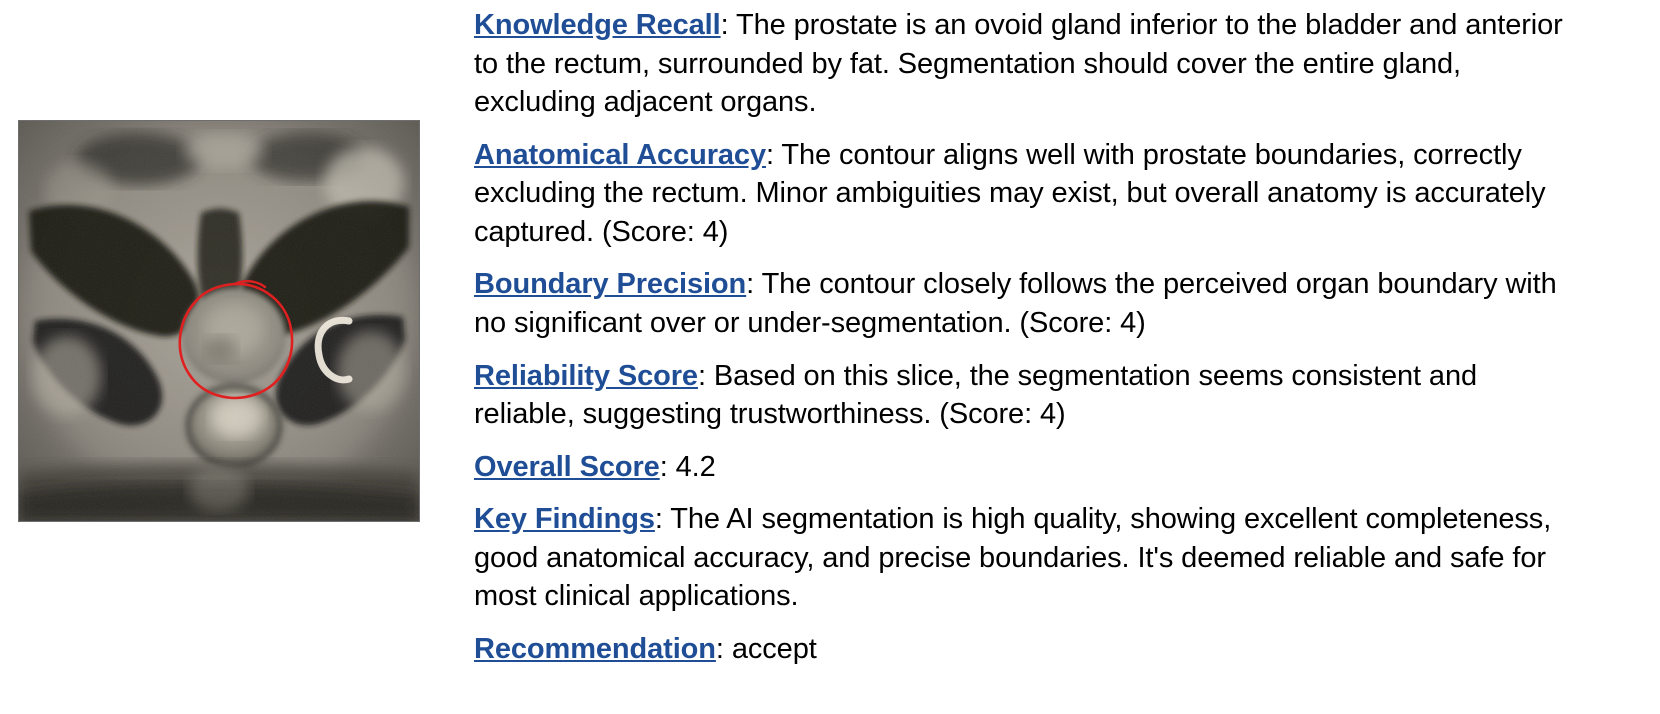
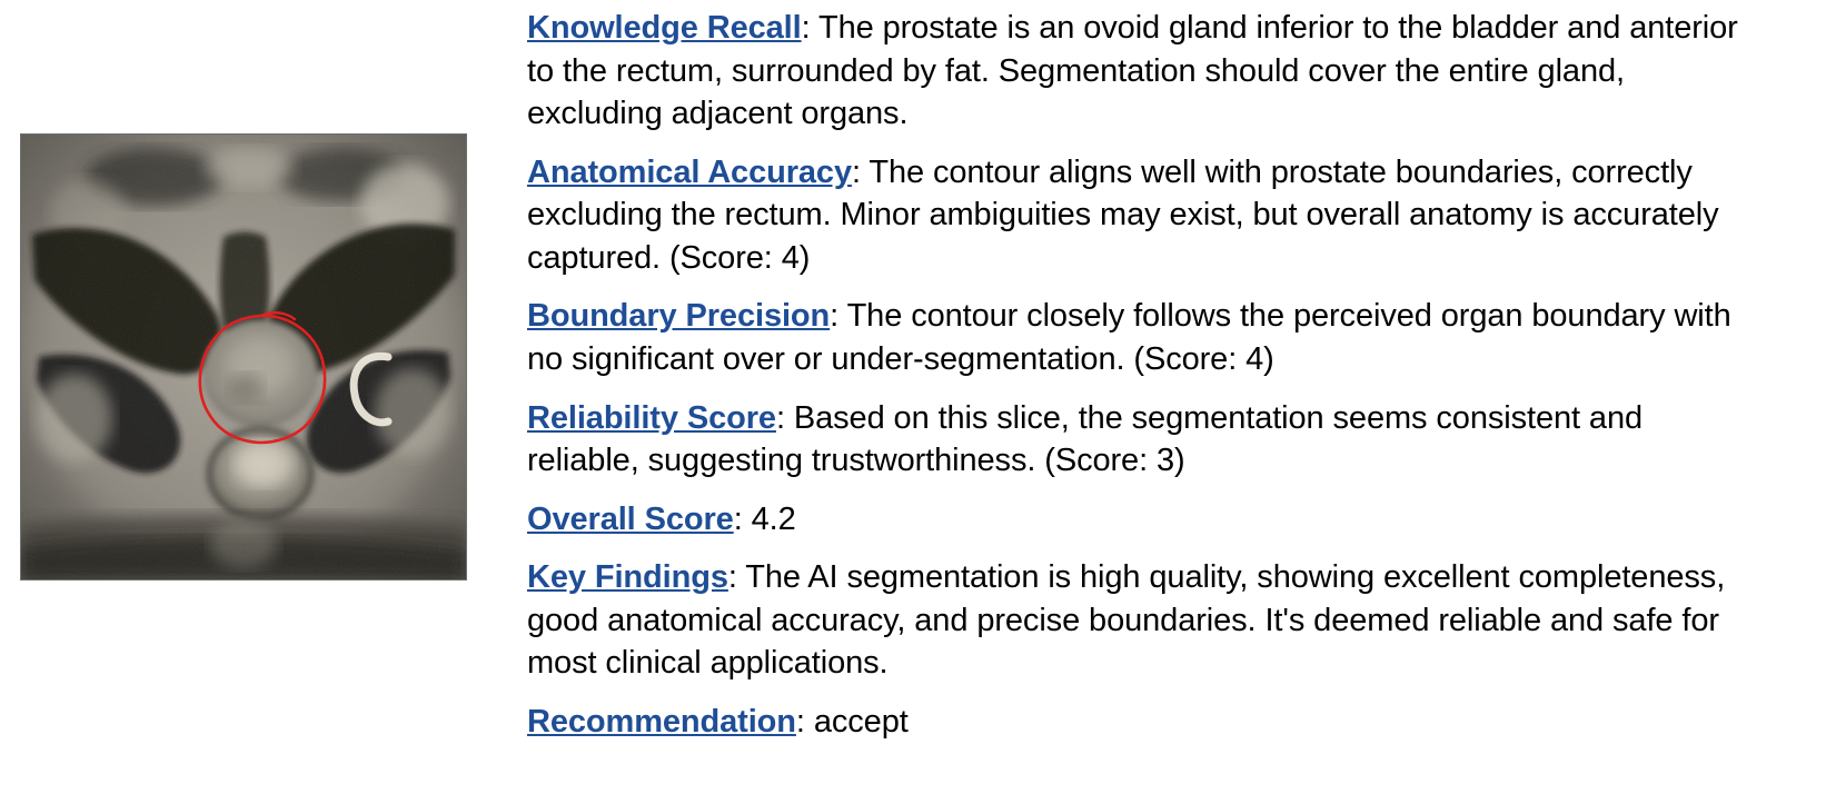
  Knowledge Recall: The prostate is an ovoid gland inferior to the bladder and anterior to the rectum, surrounded by fat. Segmentation should cover the entire gland, excluding adjacent organs.
  Anatomical Accuracy: The contour aligns well with prostate boundaries, correctly excluding the rectum. Minor ambiguities may exist, but overall anatomy is accurately captured. (Score: 4)
  Boundary Precision: The contour closely follows the perceived organ boundary with no significant over or under-segmentation. (Score: 4)
- Reliability Score: Based on this slice, the segmentation seems consistent and reliable, suggesting trustworthiness. (Score: 4)
+ Reliability Score: Based on this slice, the segmentation seems consistent and reliable, suggesting trustworthiness. (Score: 3)
  Overall Score: 4.2
  Key Findings: The AI segmentation is high quality, showing excellent completeness, good anatomical accuracy, and precise boundaries. It's deemed reliable and safe for most clinical applications.
  Recommendation: accept
